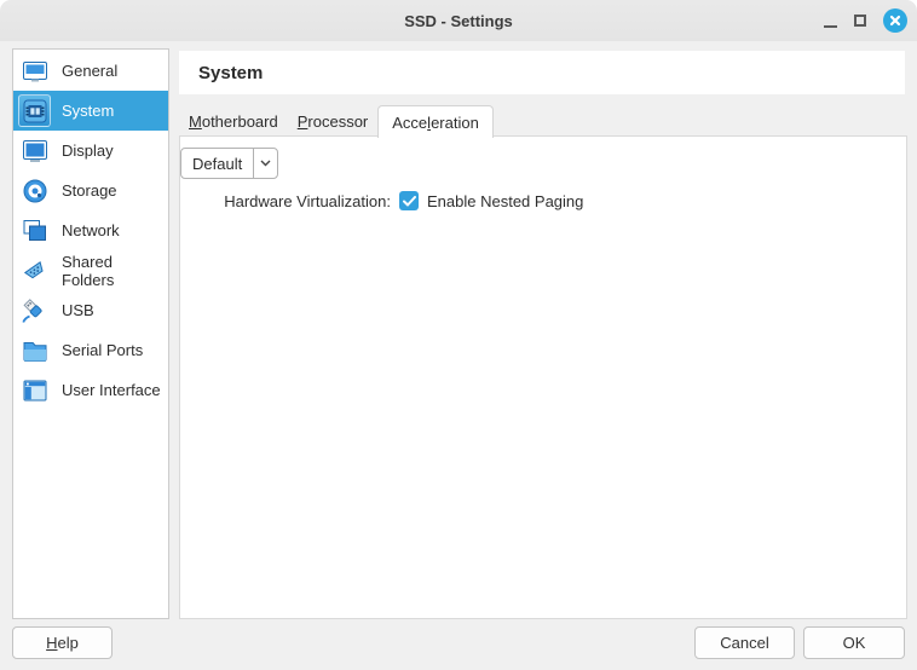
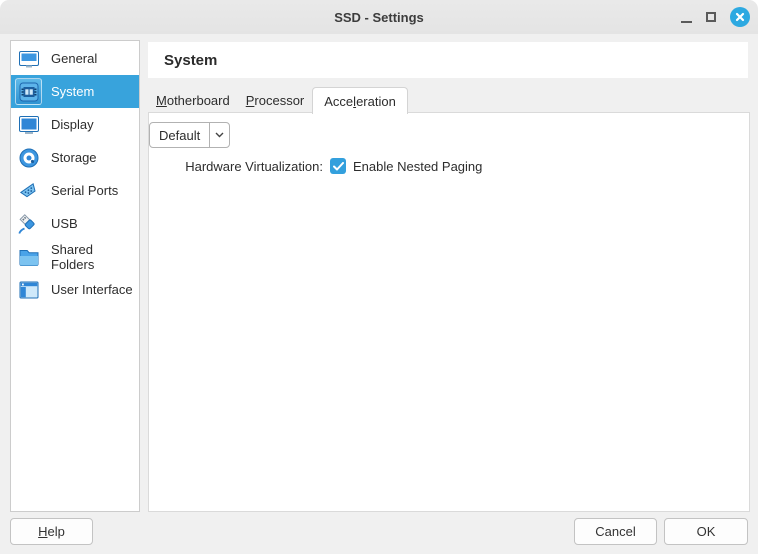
  SSD - Settings
  General
  System
  Display
  Storage
- Network
- Shared Folders
+ Serial Ports
  USB
- Serial Ports
+ Shared Folders
  User Interface
  System
  M
  otherboard
  P
  rocessor
  Acce
  l
  eration
  Default
  Hardware Virtualization:
  Enable Nested Paging
  H
  elp
  Cancel
  OK
